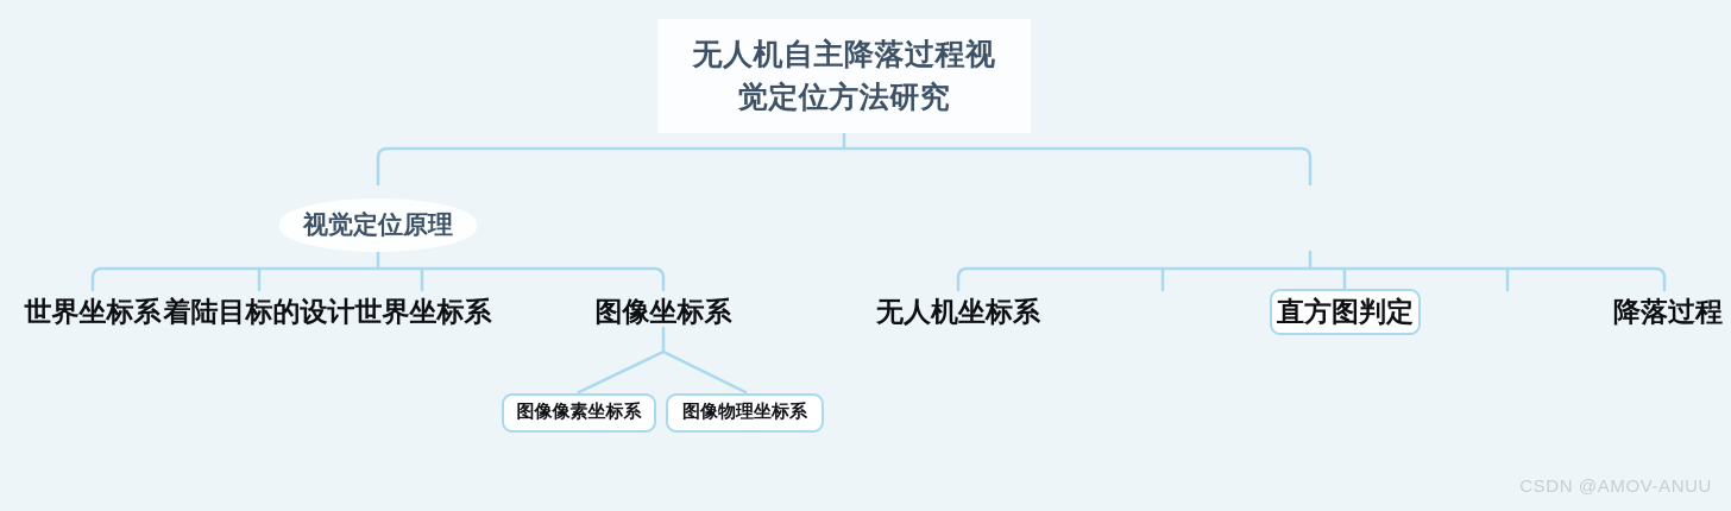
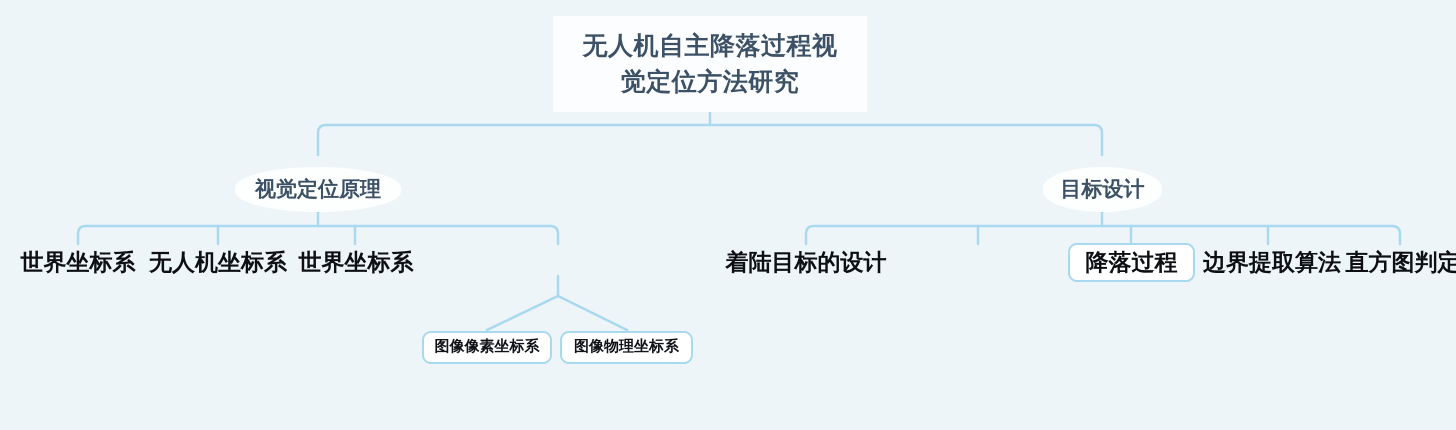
  无人机自主降落过程视
  觉定位方法研究
  视觉定位原理
+ 目标设计
  世界坐标系
- 着陆目标的设计
+ 无人机坐标系
  世界坐标系
- 图像坐标系
  图像像素坐标系
  图像物理坐标系
- 无人机坐标系
+ 着陆目标的设计
- 直方图判定
+ 降落过程
+ 边界提取算法
- 降落过程
+ 直方图判定
- CSDN @AMOV-ANUU
